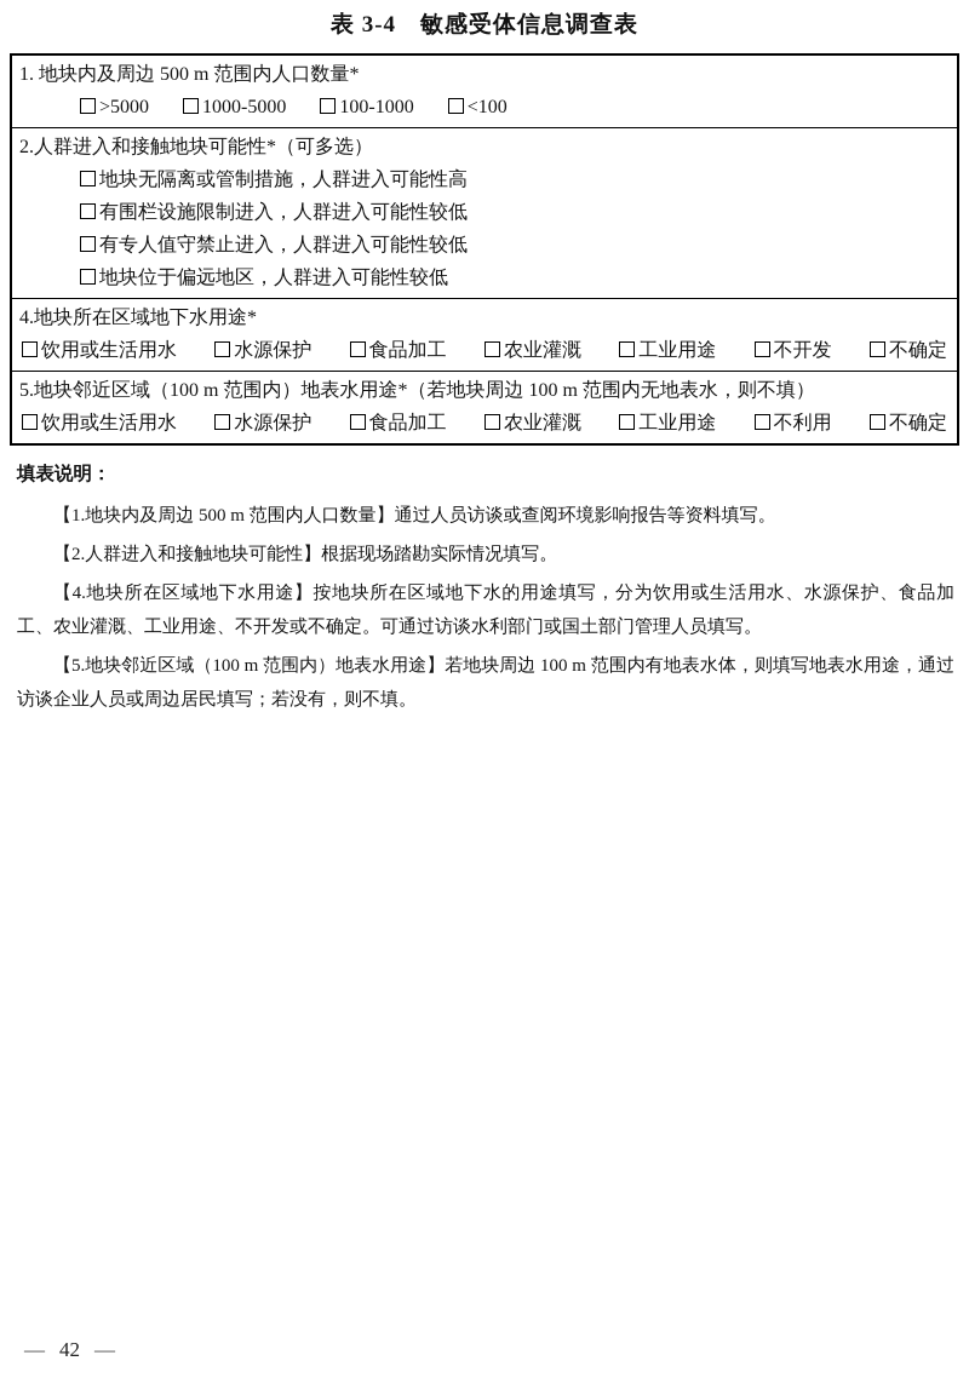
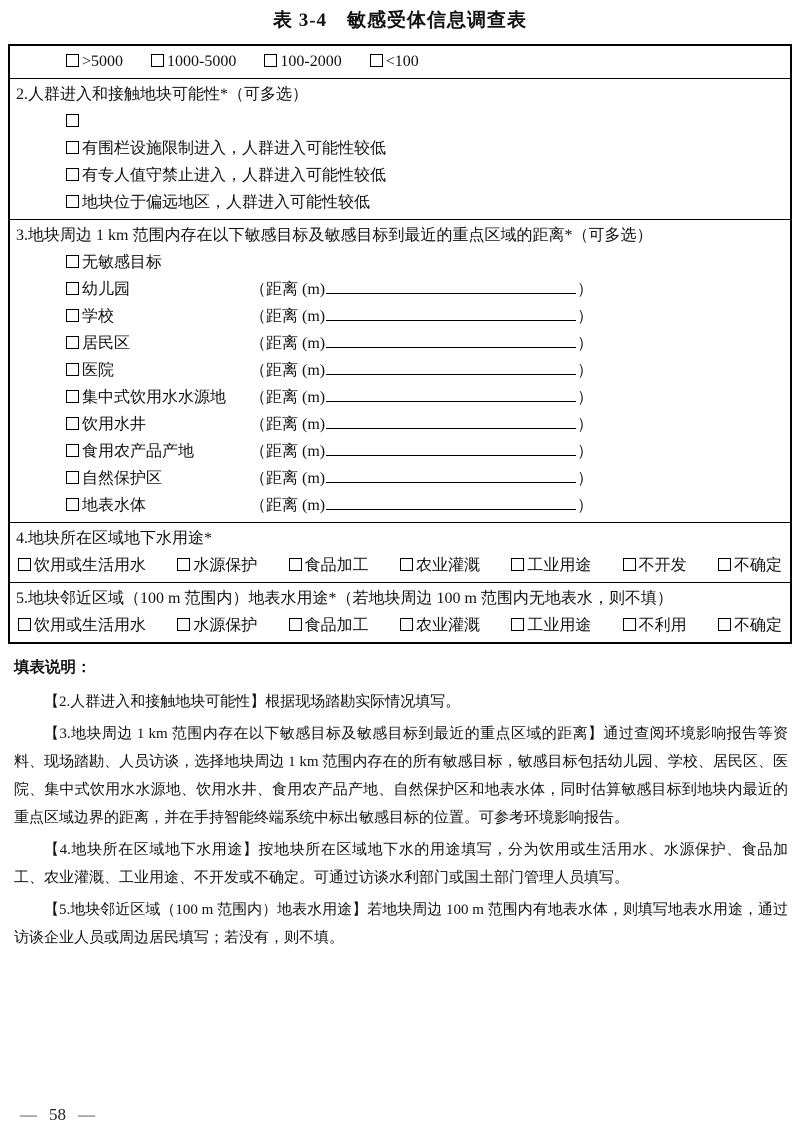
  表 3-4 敏感受体信息调查表
- 1. 地块内及周边 500 m 范围内人口数量*
- >5000 1000-5000 100-1000 <100
+ >5000 1000-5000 100-2000 <100
  2.人群进入和接触地块可能性*（可多选）
- 地块无隔离或管制措施，人群进入可能性高
  有围栏设施限制进入，人群进入可能性较低
  有专人值守禁止进入，人群进入可能性较低
  地块位于偏远地区，人群进入可能性较低
+ 3.地块周边 1 km 范围内存在以下敏感目标及敏感目标到最近的重点区域的距离*（可多选）
+ 无敏感目标
+ 幼儿园 （距离 (m) ）
+ 学校 （距离 (m) ）
+ 居民区 （距离 (m) ）
+ 医院 （距离 (m) ）
+ 集中式饮用水水源地 （距离 (m) ）
+ 饮用水井 （距离 (m) ）
+ 食用农产品产地 （距离 (m) ）
+ 自然保护区 （距离 (m) ）
+ 地表水体 （距离 (m) ）
  4.地块所在区域地下水用途*
  饮用或生活用水
  水源保护
  食品加工
  农业灌溉
  工业用途
  不开发
  不确定
  5.地块邻近区域（100 m 范围内）地表水用途*（若地块周边 100 m 范围内无地表水，则不填）
  饮用或生活用水
  水源保护
  食品加工
  农业灌溉
  工业用途
  不利用
  不确定
  填表说明：
- 【1.地块内及周边 500 m 范围内人口数量】通过人员访谈或查阅环境影响报告等资料填写。
  【2.人群进入和接触地块可能性】根据现场踏勘实际情况填写。
+ 【3.地块周边 1 km 范围内存在以下敏感目标及敏感目标到最近的重点区域的距离】通过查阅环境影响报告等资料、现场踏勘、人员访谈，选择地块周边 1 km 范围内存在的所有敏感目标，敏感目标包括幼儿园、学校、居民区、医院、集中式饮用水水源地、饮用水井、食用农产品产地、自然保护区和地表水体，同时估算敏感目标到地块内最近的重点区域边界的距离，并在手持智能终端系统中标出敏感目标的位置。可参考环境影响报告。
  【4.地块所在区域地下水用途】按地块所在区域地下水的用途填写，分为饮用或生活用水、水源保护、食品加工、农业灌溉、工业用途、不开发或不确定。可通过访谈水利部门或国土部门管理人员填写。
  【5.地块邻近区域（100 m 范围内）地表水用途】若地块周边 100 m 范围内有地表水体，则填写地表水用途，通过访谈企业人员或周边居民填写；若没有，则不填。
- — 42 —
+ — 58 —
